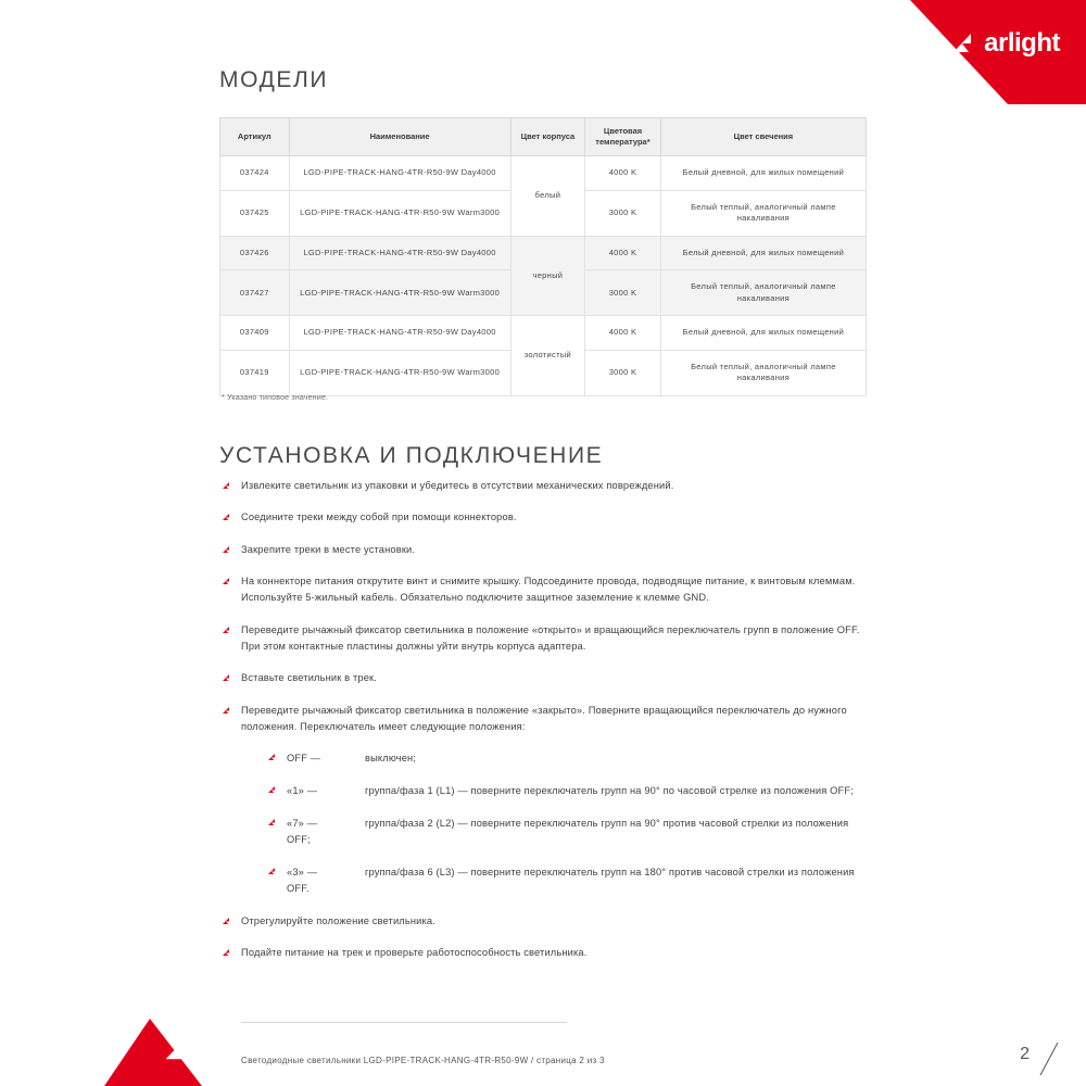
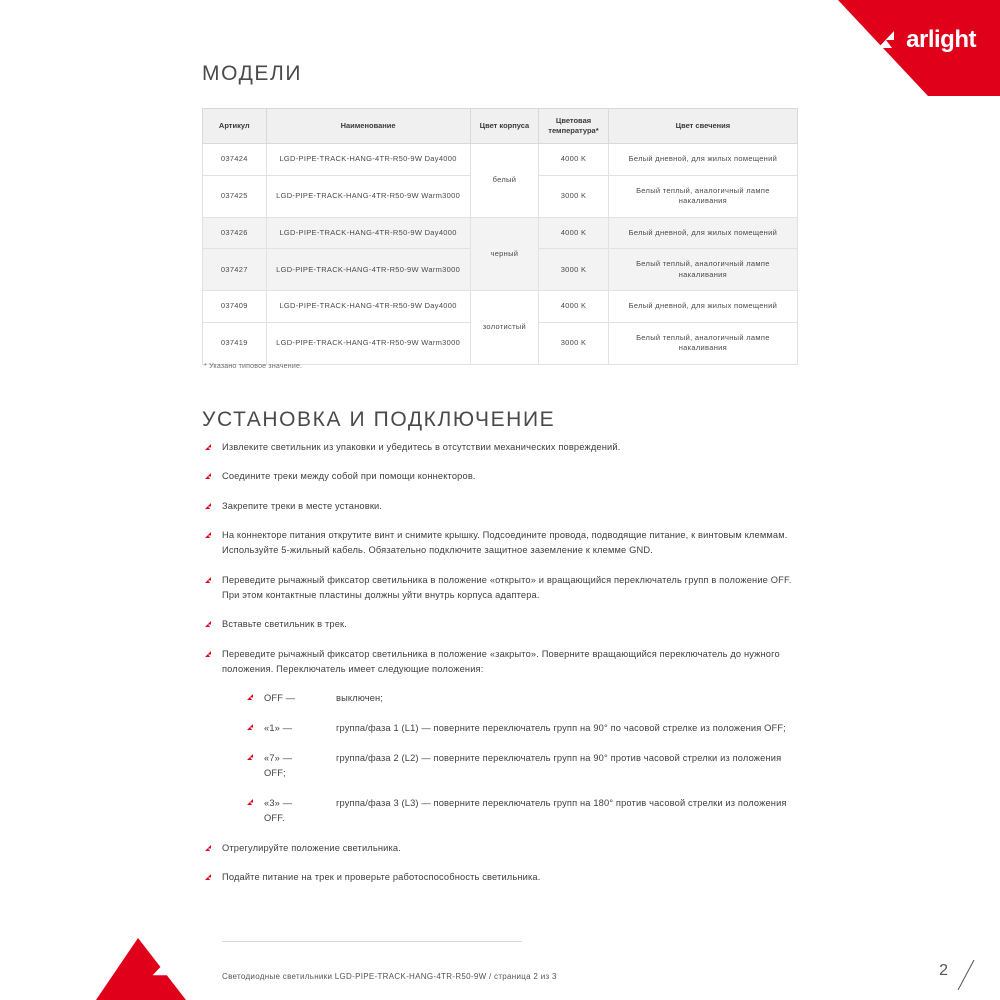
  arlight
  МОДЕЛИ
  Артикул	Наименование	Цвет корпуса	Цветовая температура*	Цвет свечения
  037424	LGD-PIPE-TRACK-HANG-4TR-R50-9W Day4000	белый	4000 K	Белый дневной, для жилых помещений
  037425	LGD-PIPE-TRACK-HANG-4TR-R50-9W Warm3000	3000 K	Белый теплый, аналогичный лампе накаливания
  037426	LGD-PIPE-TRACK-HANG-4TR-R50-9W Day4000	черный	4000 K	Белый дневной, для жилых помещений
  037427	LGD-PIPE-TRACK-HANG-4TR-R50-9W Warm3000	3000 K	Белый теплый, аналогичный лампе накаливания
  037409	LGD-PIPE-TRACK-HANG-4TR-R50-9W Day4000	золотистый	4000 K	Белый дневной, для жилых помещений
  037419	LGD-PIPE-TRACK-HANG-4TR-R50-9W Warm3000	3000 K	Белый теплый, аналогичный лампе накаливания
  УСТАНОВКА И ПОДКЛЮЧЕНИЕ
  Извлеките светильник из упаковки и убедитесь в отсутствии механических повреждений.
  Соедините треки между собой при помощи коннекторов.
  Закрепите треки в месте установки.
  На коннекторе питания открутите винт и снимите крышку. Подсоедините провода, подводящие питание, к винтовым клеммам. Используйте 5-жильный кабель. Обязательно подключите защитное заземление к клемме GND.
  Переведите рычажный фиксатор светильника в положение «открыто» и вращающийся переключатель групп в положение OFF. При этом контактные пластины должны уйти внутрь корпуса адаптера.
  Вставьте светильник в трек.
  Переведите рычажный фиксатор светильника в положение «закрыто». Поверните вращающийся переключатель до нужного положения. Переключатель имеет следующие положения:
  OFF — выключен;
  «1» — группа/фаза 1 (L1) — поверните переключатель групп на 90° по часовой стрелке из положения OFF;
  «7» — группа/фаза 2 (L2) — поверните переключатель групп на 90° против часовой стрелки из положения OFF;
- «3» — группа/фаза 6 (L3) — поверните переключатель групп на 180° против часовой стрелки из положения OFF.
+ «3» — группа/фаза 3 (L3) — поверните переключатель групп на 180° против часовой стрелки из положения OFF.
  Отрегулируйте положение светильника.
  Подайте питание на трек и проверьте работоспособность светильника.
  Светодиодные светильники LGD-PIPE-TRACK-HANG-4TR-R50-9W / страница 2 из 3
  2
